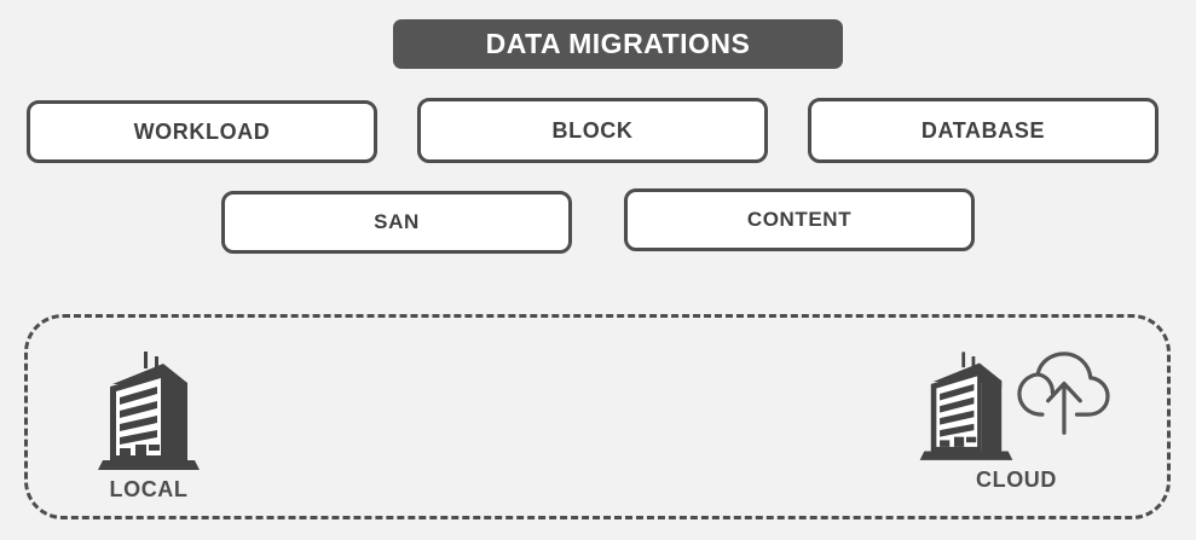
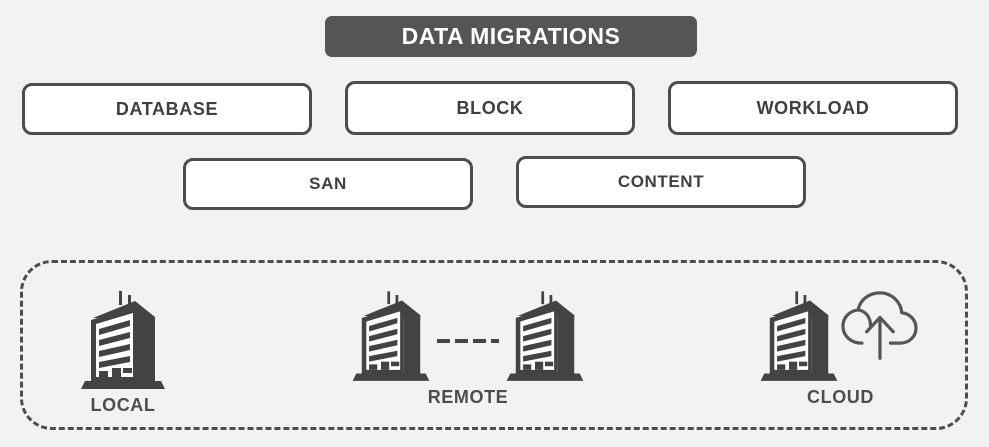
  DATA MIGRATIONS
- WORKLOAD
+ DATABASE
  BLOCK
- DATABASE
+ WORKLOAD
  SAN
  CONTENT
  LOCAL
+ REMOTE
  CLOUD
